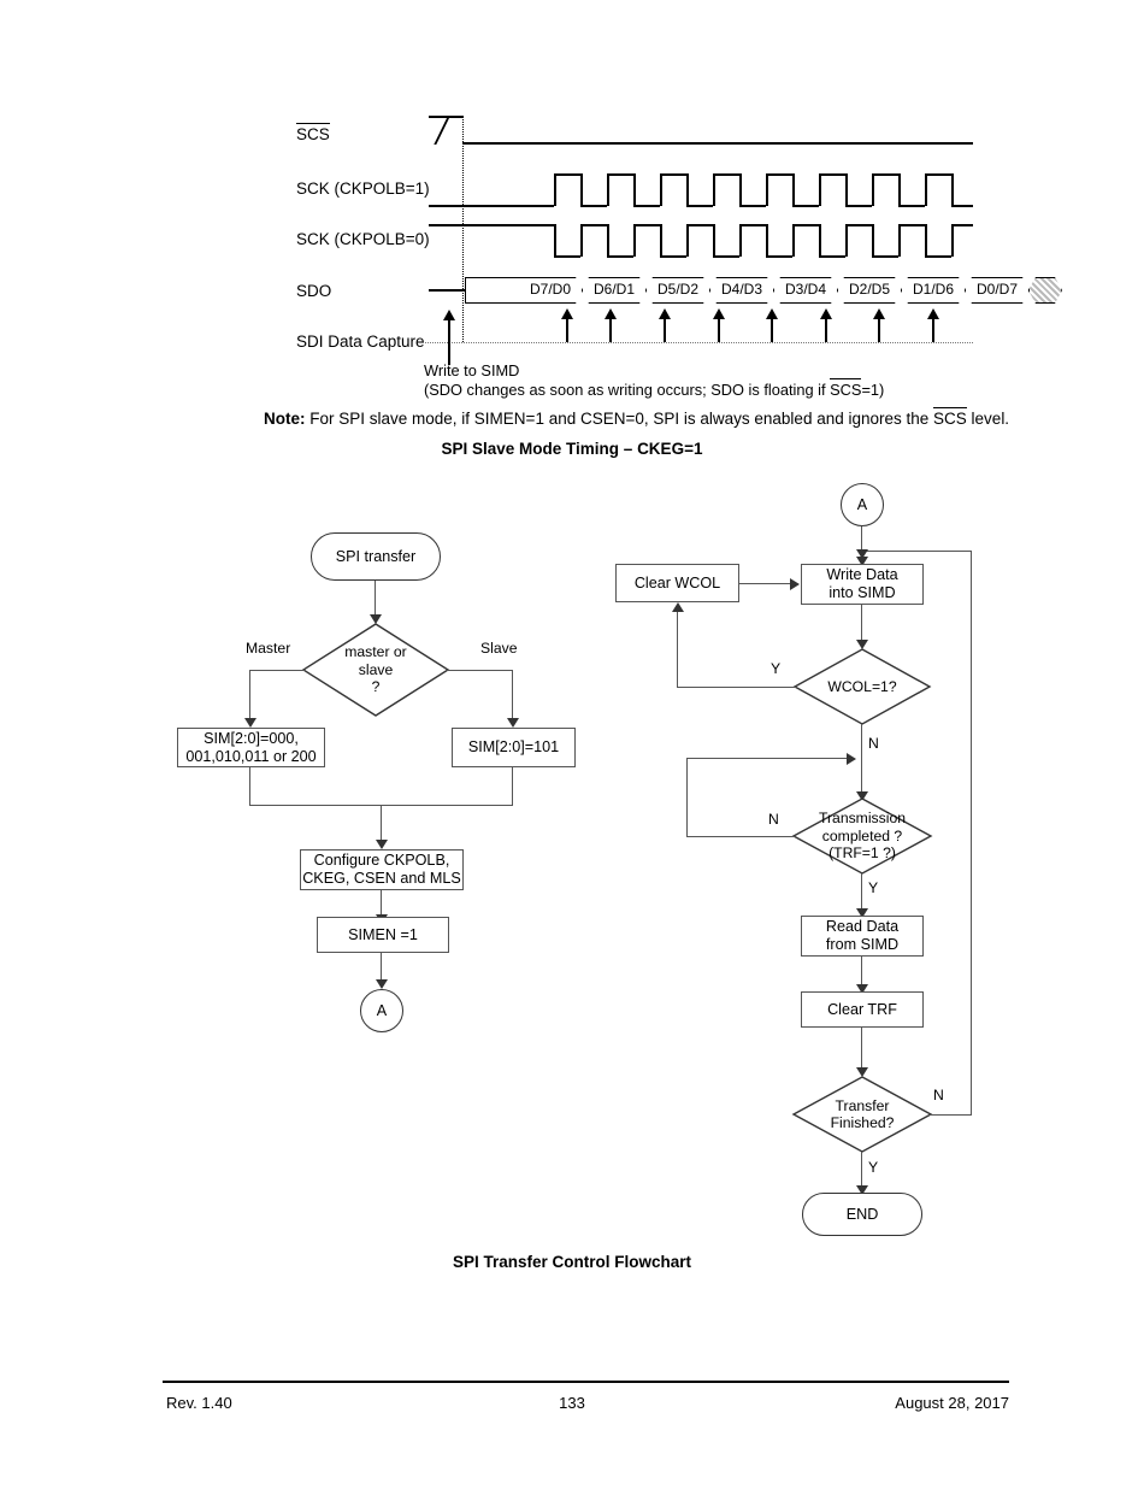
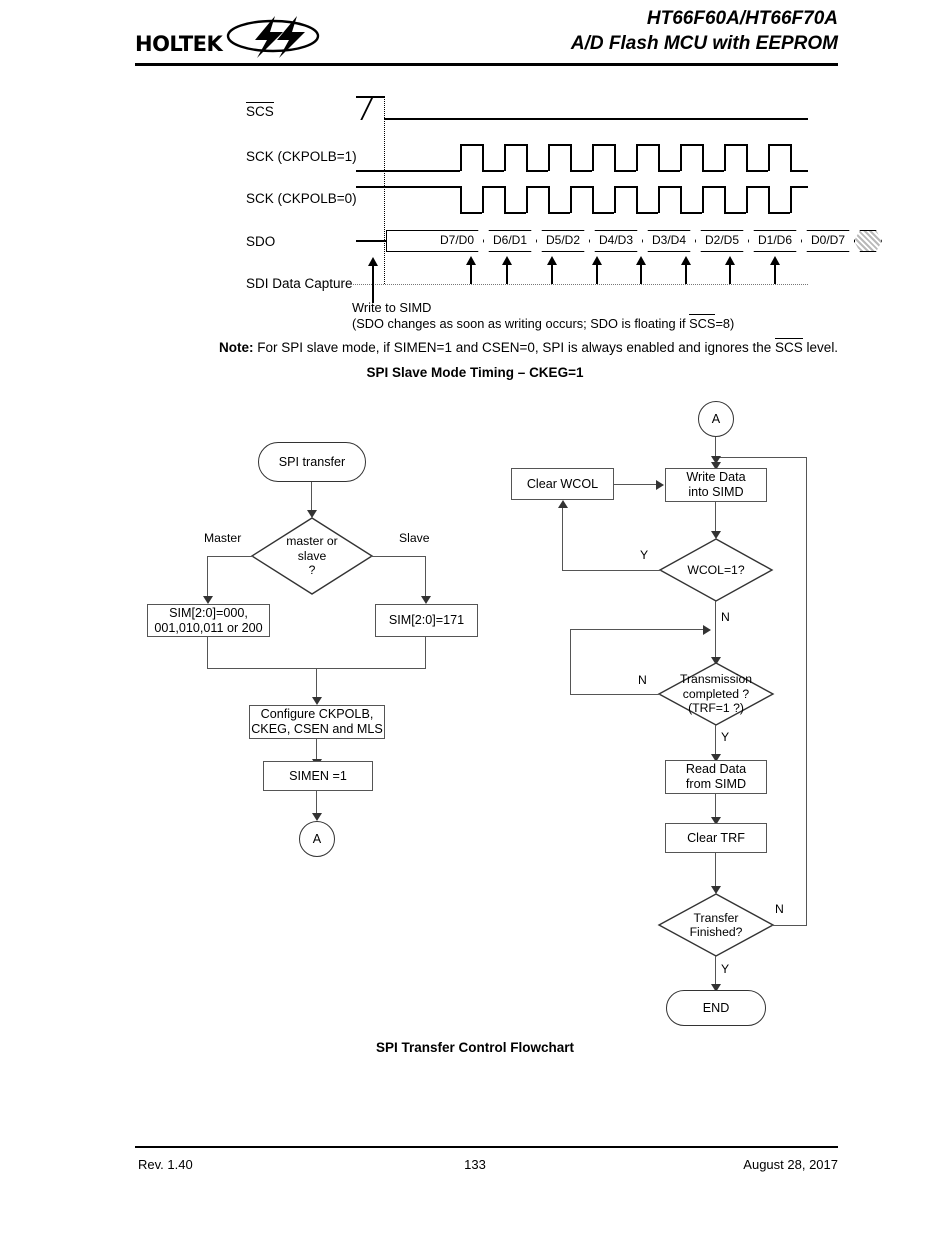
+ HOLTEK
+ HT66F60A/HT66F70A
+ A/D Flash MCU with EEPROM
  SCS
  SCK (CKPOLB=1)
  SCK (CKPOLB=0)
  SDO
  SDI Data Capture
  D7/D0
  D6/D1
  D5/D2
  D4/D3
  D3/D4
  D2/D5
  D1/D6
  D0/D7
  Write to SIMD
- (SDO changes as soon as writing occurs; SDO is floating if SCS=1)
+ (SDO changes as soon as writing occurs; SDO is floating if SCS=8)
  Note: For SPI slave mode, if SIMEN=1 and CSEN=0, SPI is always enabled and ignores the SCS level.
  SPI Slave Mode Timing – CKEG=1
  SPI transfer
  master or
  slave
  ?
  Master
  Slave
  SIM[2:0]=000,
  001,010,011 or 200
- SIM[2:0]=101
+ SIM[2:0]=171
  Configure CKPOLB,
  CKEG, CSEN and MLS
  SIMEN =1
  A
  A
  Write Data
  into SIMD
  Clear WCOL
  WCOL=1?
  Y
  N
  Transmission
  completed ?
  (TRF=1 ?)
  N
  Y
  Read Data
  from SIMD
  Clear TRF
  Transfer
  Finished?
  N
  Y
  END
  SPI Transfer Control Flowchart
  Rev. 1.40
  133
  August 28, 2017
